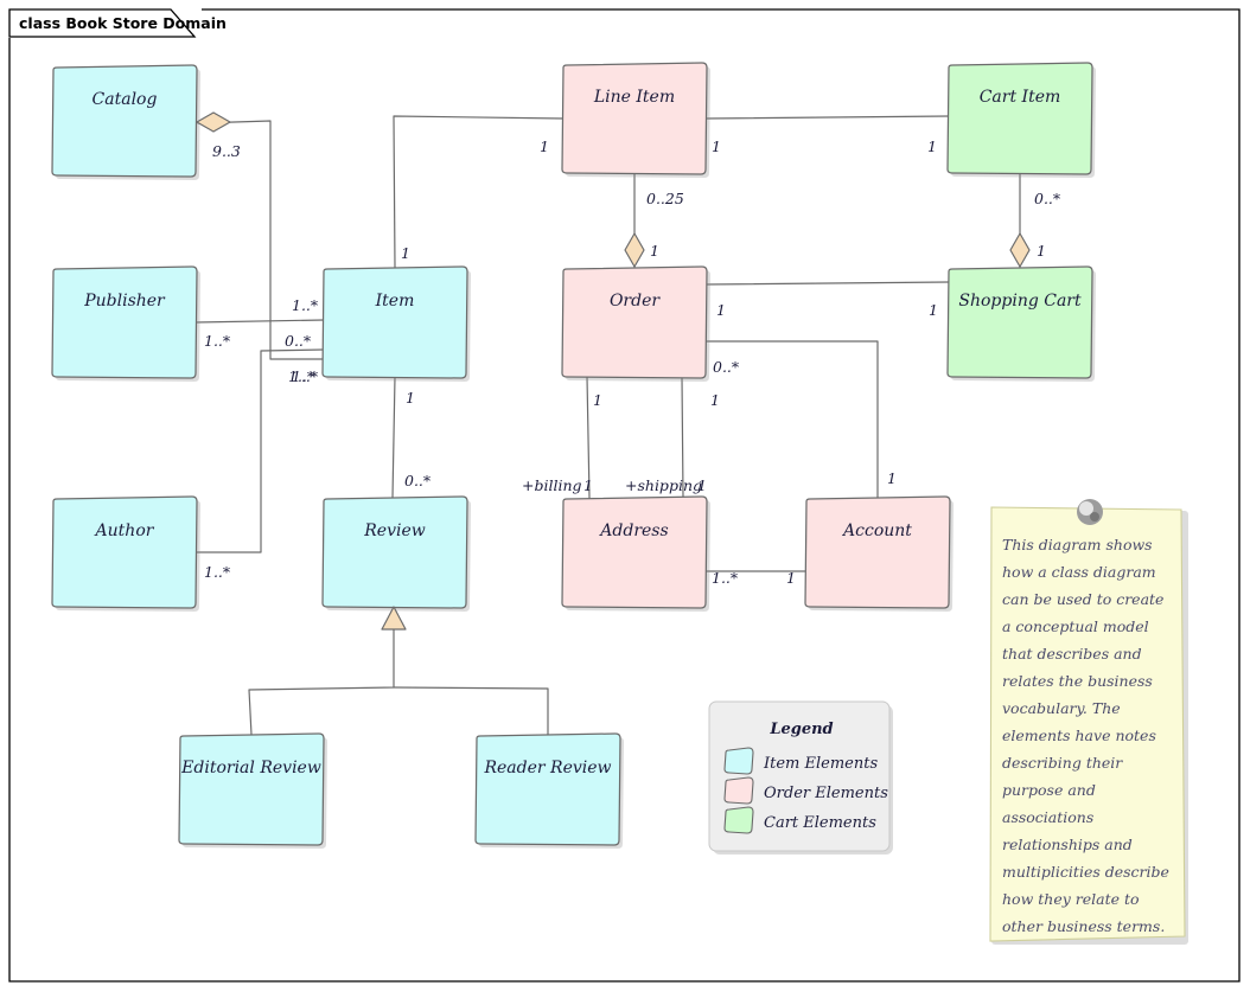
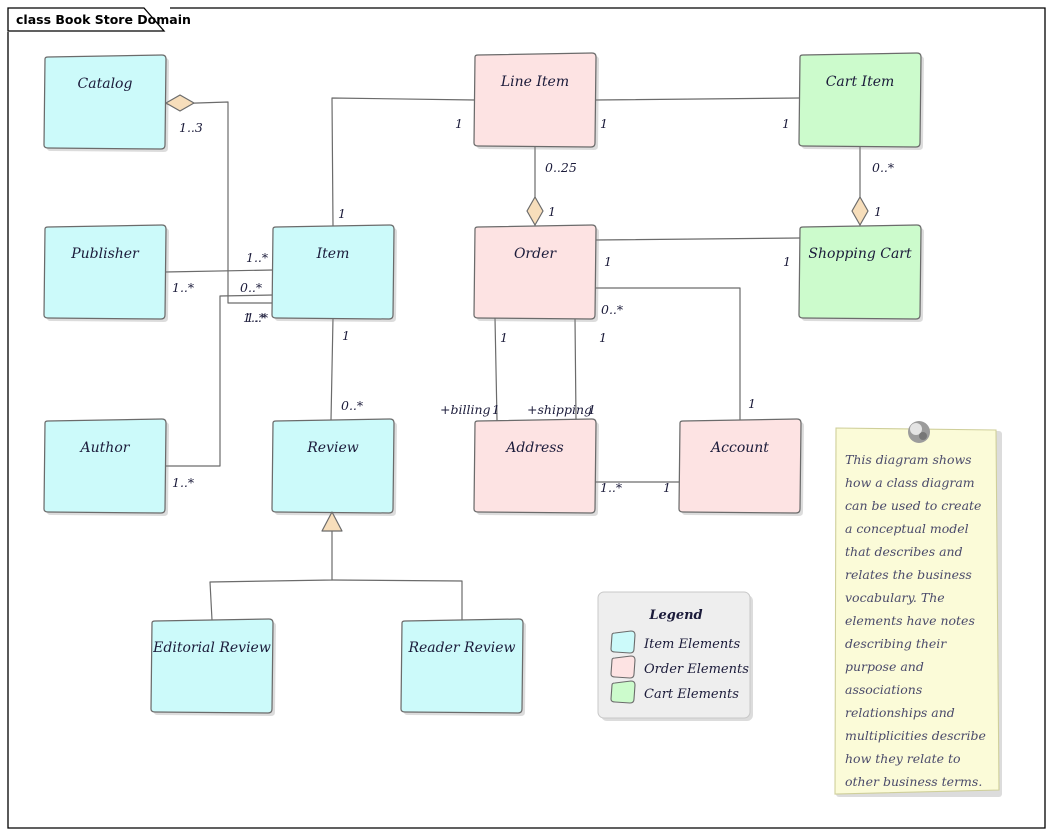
  class Book Store Domain
  Catalog
  Line Item
  Cart Item
  Publisher
  Item
  Order
  Shopping Cart
  Author
  Review
  Address
  Account
  Editorial Review
  Reader Review
- 9..3
+ 1..3
  1..*
  1
  1
  1
  1
  0..25
  1
  0..*
  1
  1..*
  1..*
  0..*
  1..*
  1
  0..*
  1
  1
  0..*
  1
  1
  +billing
  1
  1
  +shipping
  1
  1..*
  1
  Legend
  Item Elements
  Order Elements
  Cart Elements
  This diagram shows
  how a class diagram
  can be used to create
  a conceptual model
  that describes and
  relates the business
  vocabulary. The
  elements have notes
  describing their
  purpose and
  associations
  relationships and
  multiplicities describe
  how they relate to
  other business terms.
